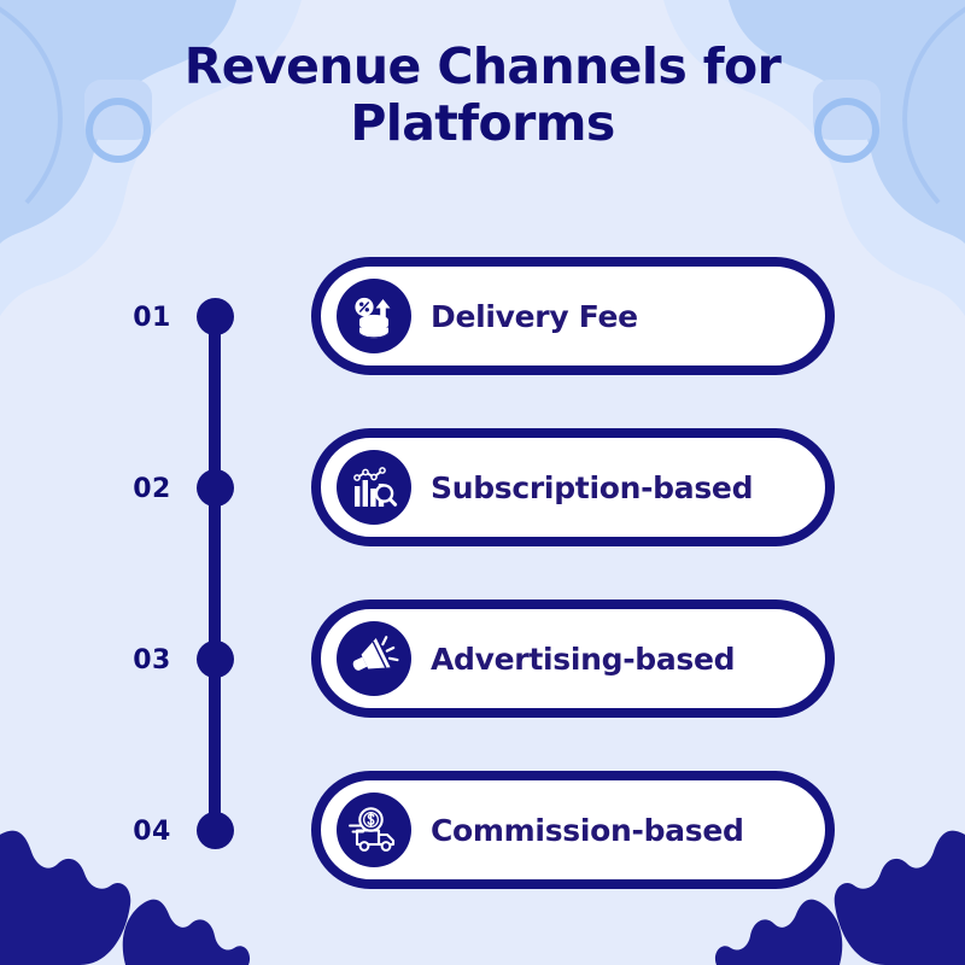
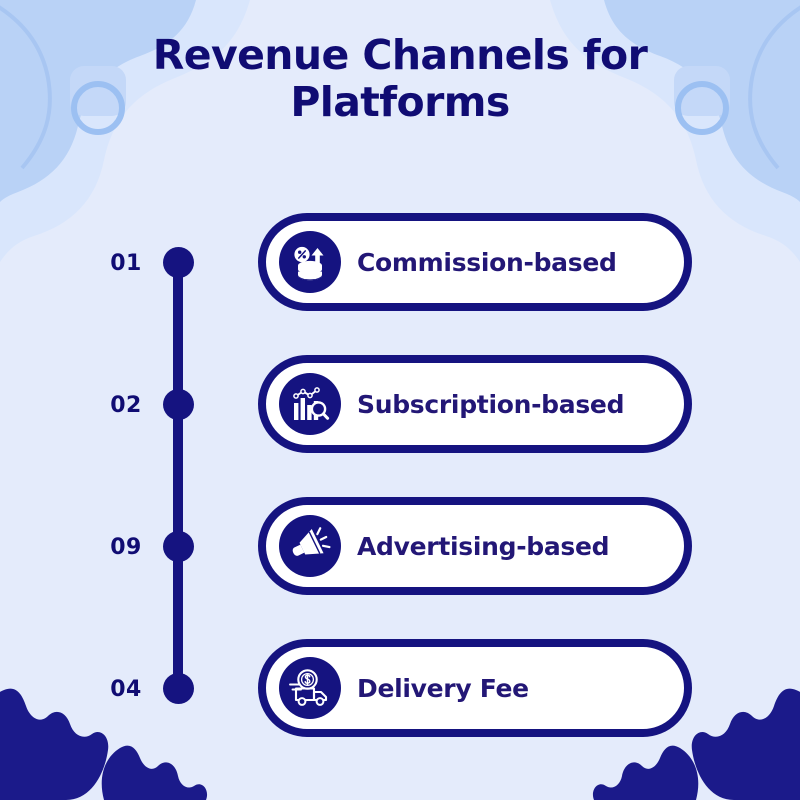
  Revenue Channels for
  Platforms
  01
  02
- 03
+ 09
  04
- Delivery Fee
+ Commission-based
  Subscription-based
  Advertising-based
- Commission-based
+ Delivery Fee
